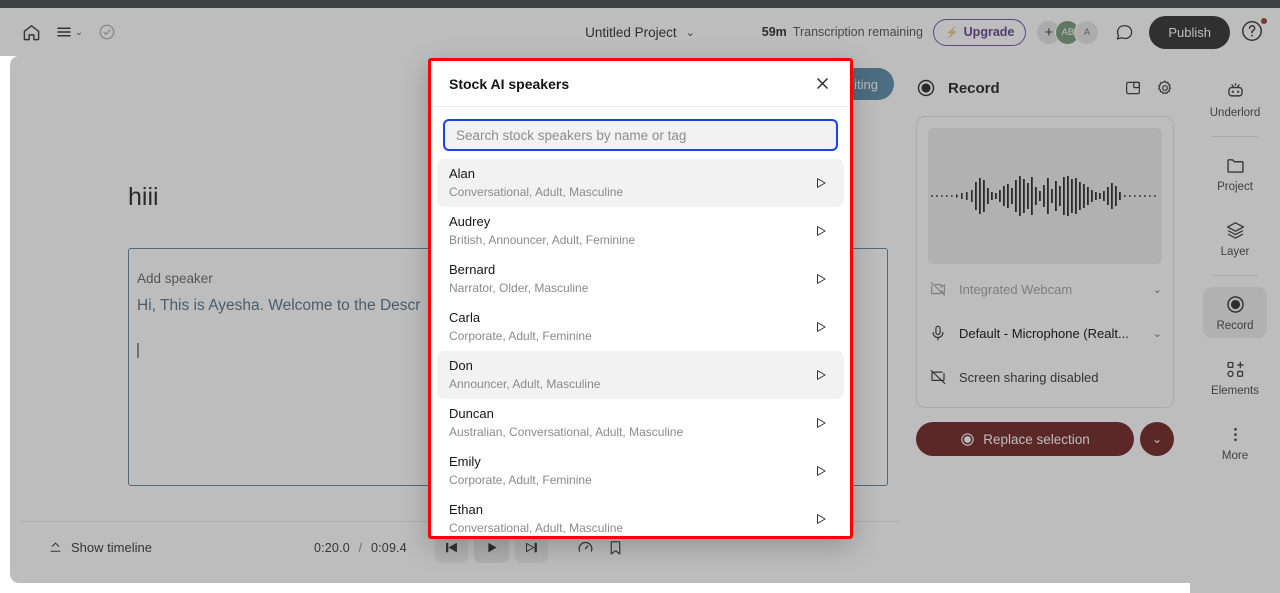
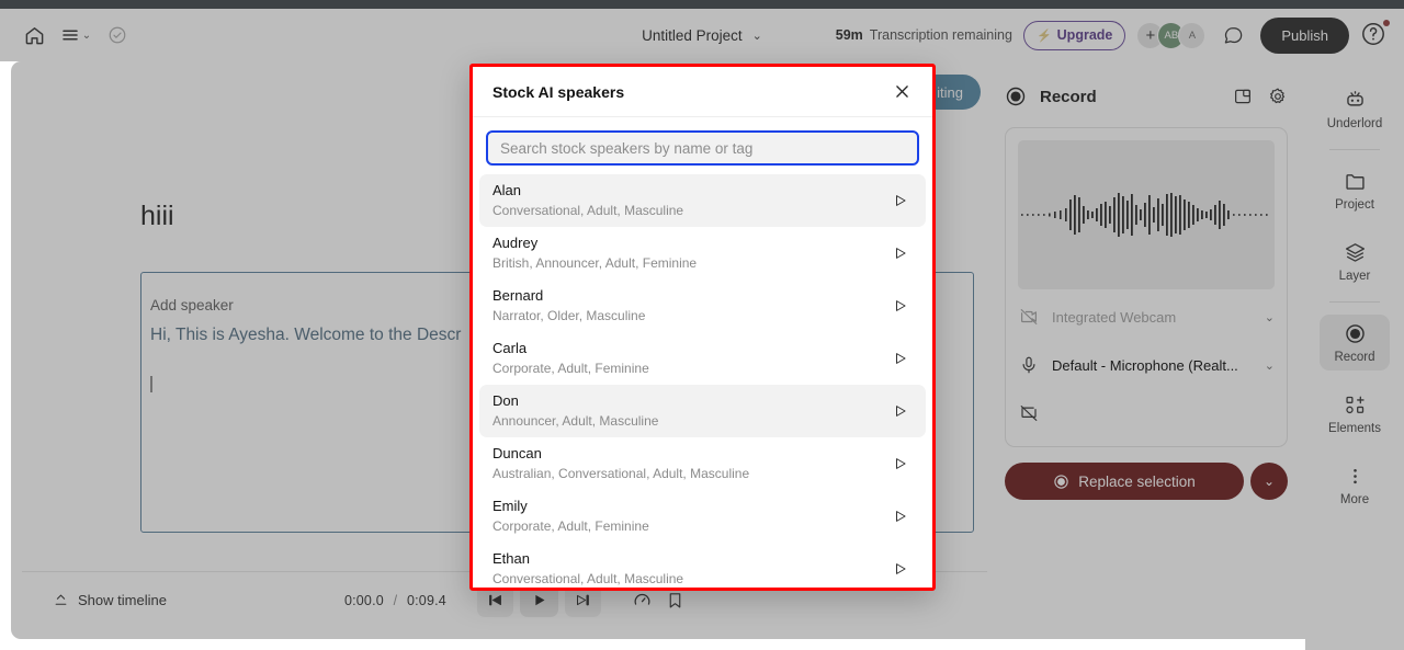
  ⌄
  Untitled Project
  ⌄
  59m
  Transcription remaining
  ⚡
  Upgrade
  +
  AB
  A
  Publish
  iting
  hiii
  Add speaker
  Hi, This is Ayesha. Welcome to the Descr
  Show timeline
- 0:20.0 / 0:09.4
+ 0:00.0 / 0:09.4
  Record
  Integrated Webcam
  ⌄
  Default - Microphone (Realt...
  ⌄
- Screen sharing disabled
  Replace selection
  ⌄
  Underlord
  Project
  Layer
  Record
  Elements
  More
  Stock AI speakers
  Search stock speakers by name or tag
  Alan
  Conversational, Adult, Masculine
  Audrey
  British, Announcer, Adult, Feminine
  Bernard
  Narrator, Older, Masculine
  Carla
  Corporate, Adult, Feminine
  Don
  Announcer, Adult, Masculine
  Duncan
  Australian, Conversational, Adult, Masculine
  Emily
  Corporate, Adult, Feminine
  Ethan
  Conversational, Adult, Masculine
